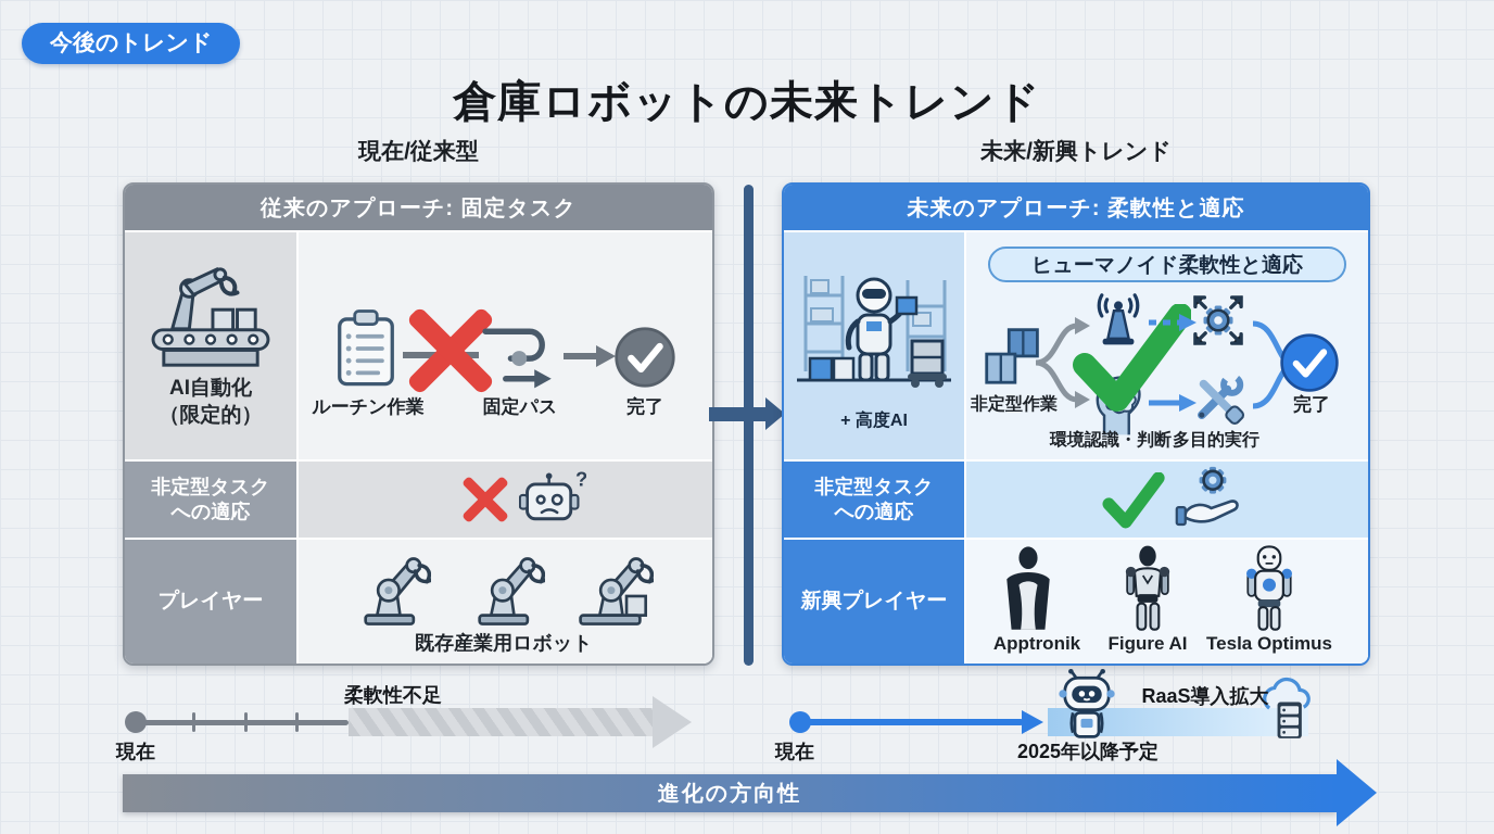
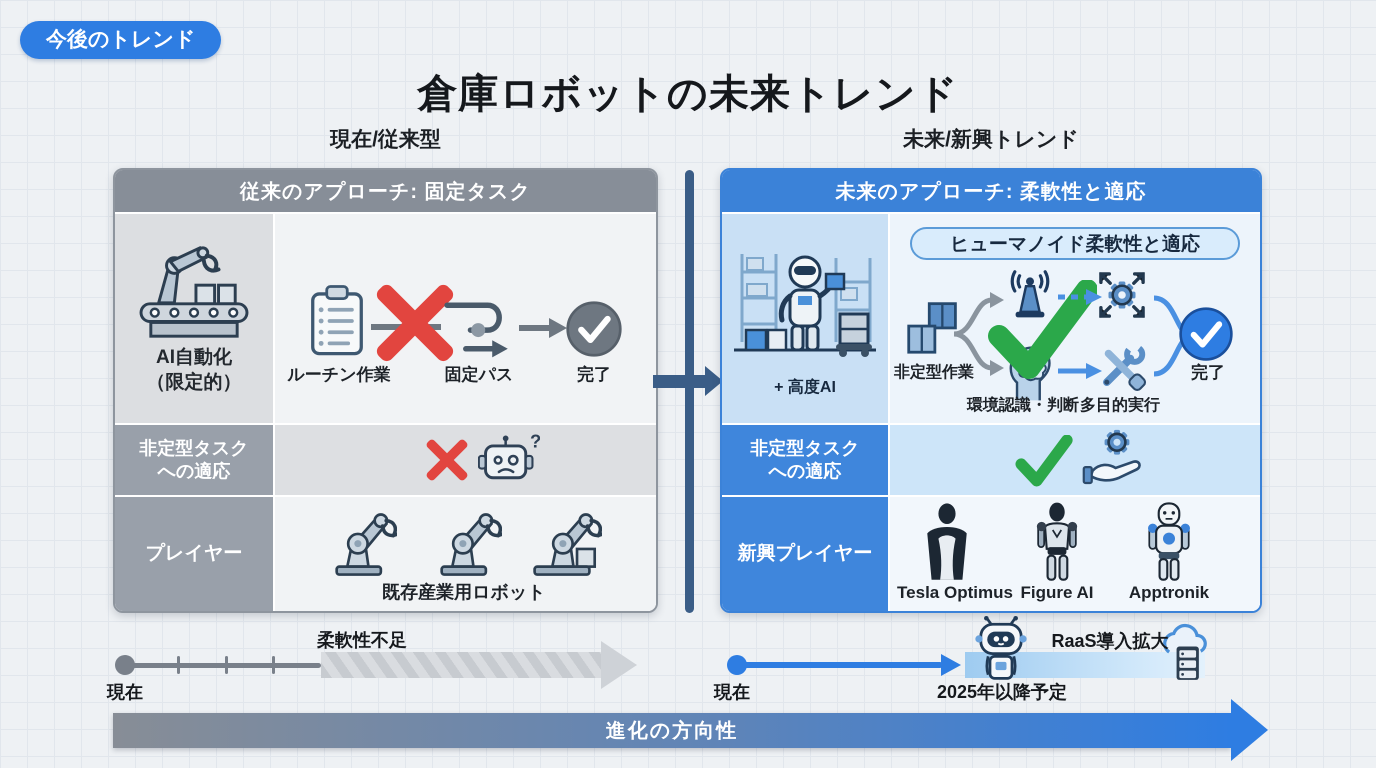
  今後のトレンド
  倉庫ロボットの未来トレンド
  現在/従来型
  未来/新興トレンド
  従来のアプローチ: 固定タスク
  AI自動化
  （限定的）
  ルーチン作業
  固定パス
  完了
  非定型タスク
  への適応
  ?
  プレイヤー
  既存産業用ロボット
  未来のアプローチ: 柔軟性と適応
  + 高度AI
  ヒューマノイド柔軟性と適応
  非定型作業
  環境認識・判断
  多目的実行
  完了
  非定型タスク
  への適応
  新興プレイヤー
- Apptronik
+ Tesla Optimus
  Figure AI
- Tesla Optimus
+ Apptronik
  柔軟性不足
  現在
  RaaS導入拡大
  現在
  2025年以降予定
  進化の方向性
